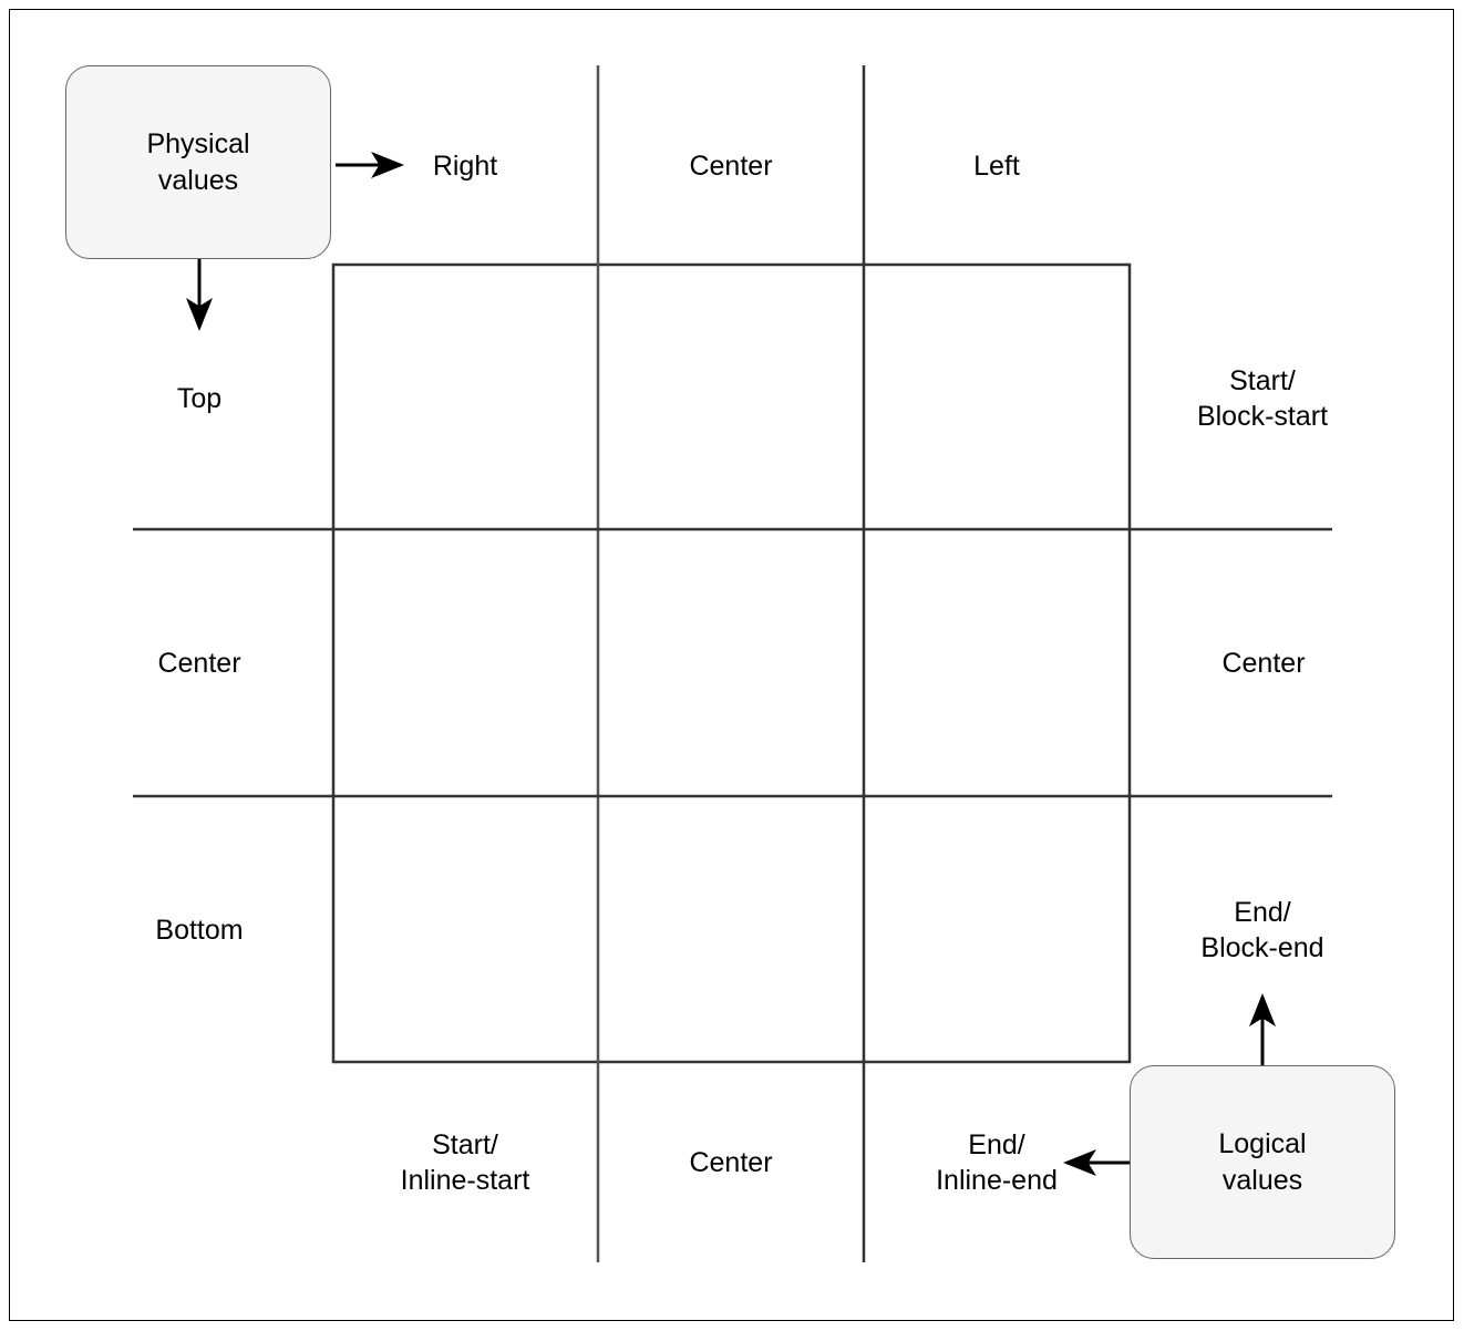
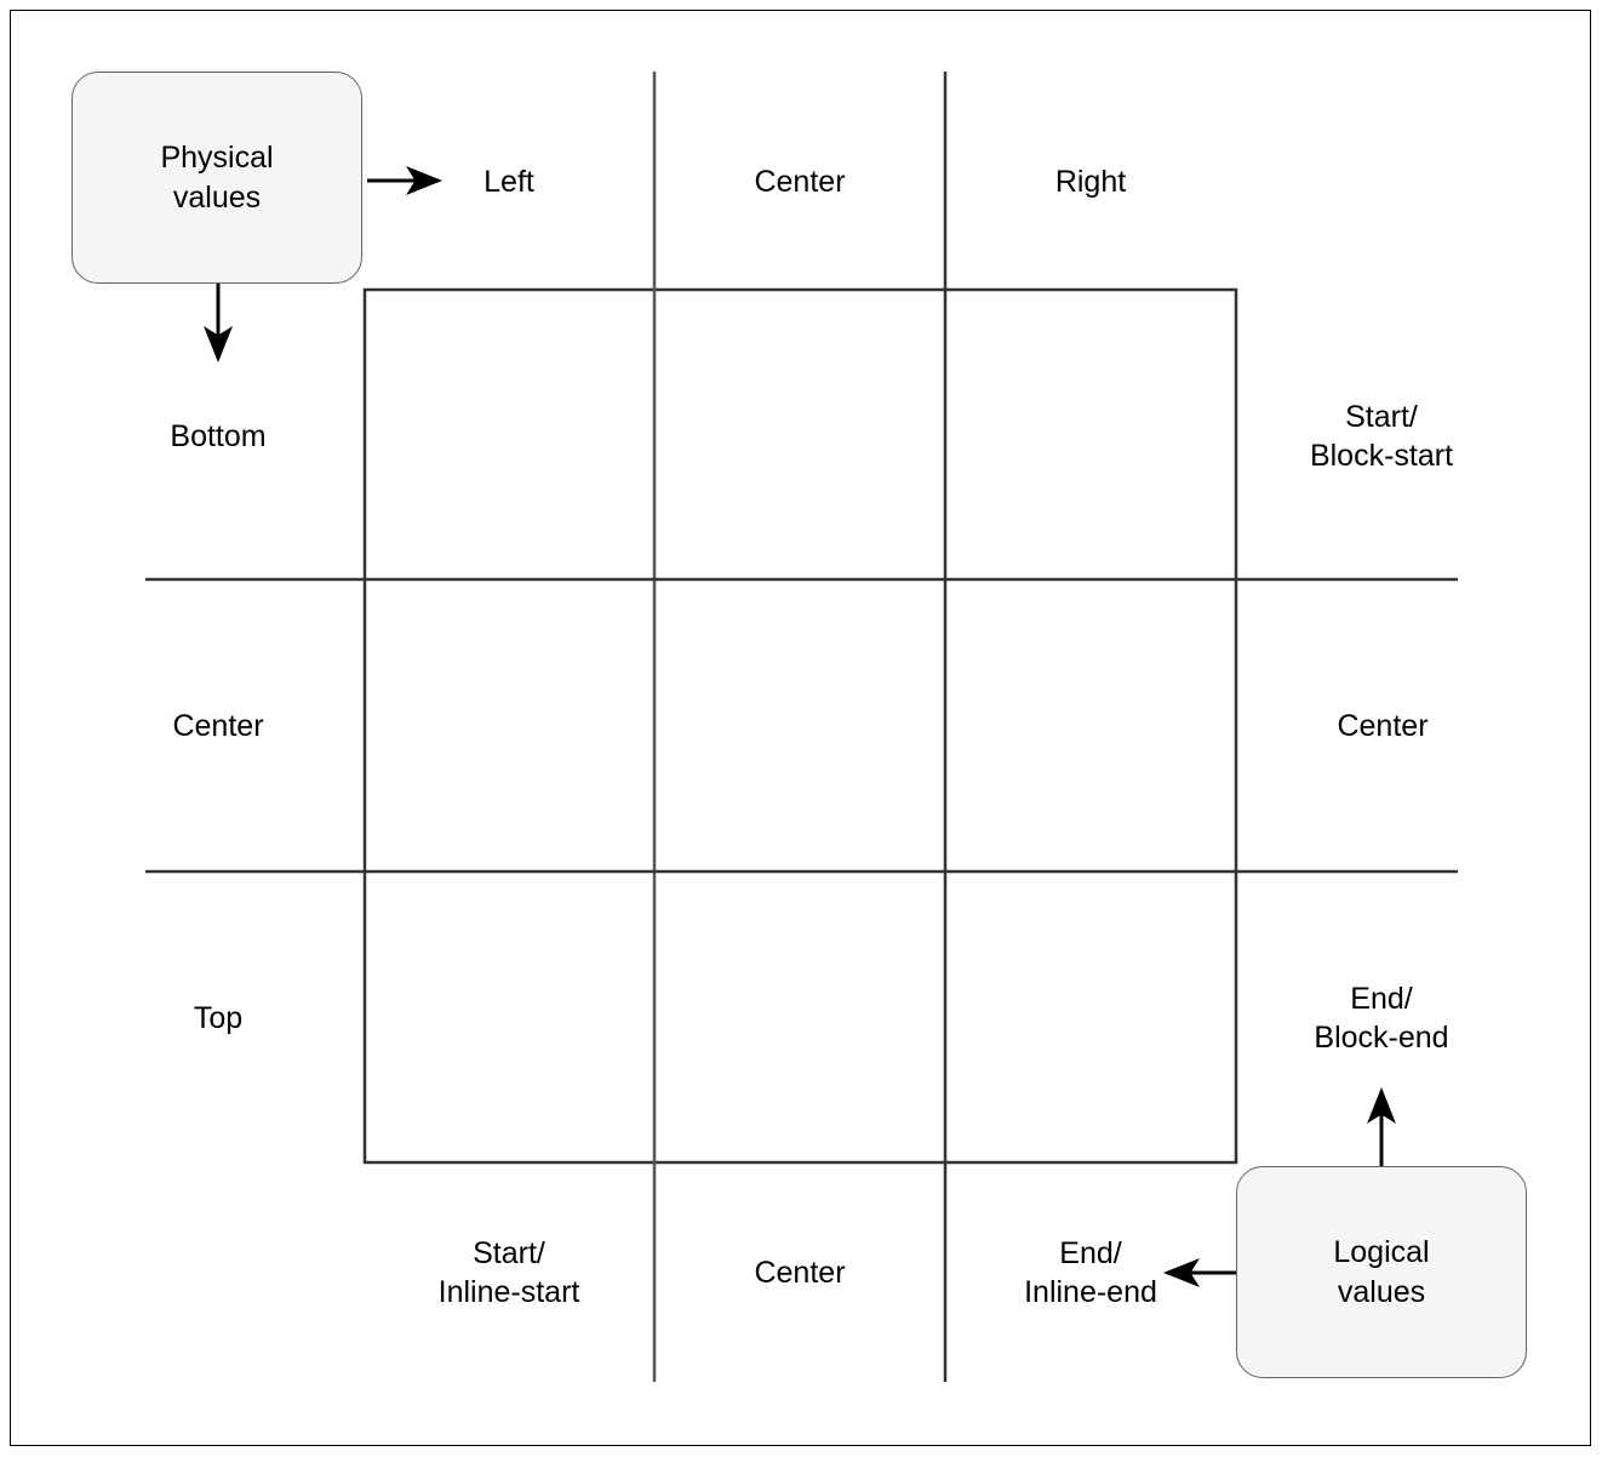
  Physical
  values
  Logical
  values
- Right
+ Left
  Center
- Left
+ Right
- Top
+ Bottom
  Center
- Bottom
+ Top
  Start/
  Block-start
  Center
  End/
  Block-end
  Start/
  Inline-start
  Center
  End/
  Inline-end
